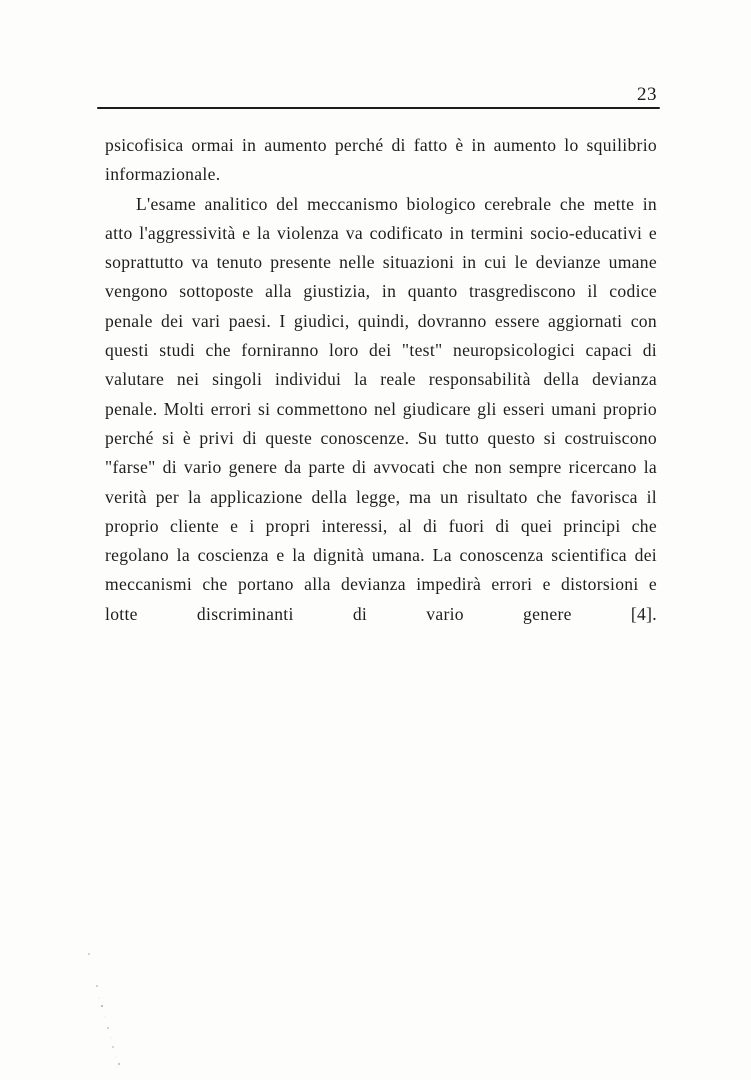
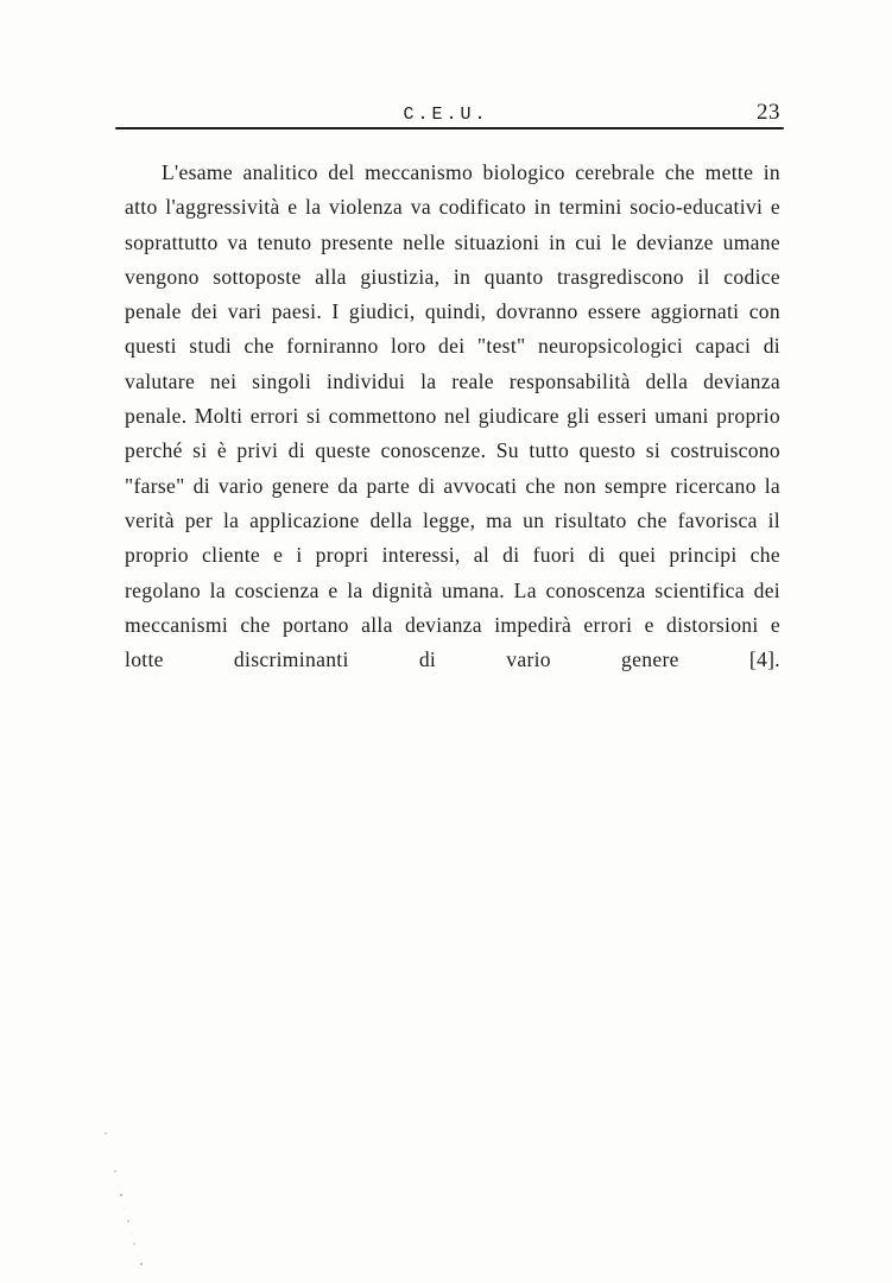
+ C.E.U.
  23
- psicofisica ormai in aumento perché di fatto è in aumento lo squilibrio informazionale.
  L'esame analitico del meccanismo biologico cerebrale che mette in atto l'aggressività e la violenza va codificato in termini socio-educativi e soprattutto va tenuto presente nelle situazioni in cui le devianze umane vengono sottoposte alla giustizia, in quanto trasgrediscono il codice penale dei vari paesi. I giudici, quindi, dovranno essere aggiornati con questi studi che forniranno loro dei "test" neuropsicologici capaci di valutare nei singoli individui la reale responsabilità della devianza penale. Molti errori si commettono nel giudicare gli esseri umani proprio perché si è privi di queste conoscenze. Su tutto questo si costruiscono "farse" di vario genere da parte di avvocati che non sempre ricercano la verità per la applicazione della legge, ma un risultato che favorisca il proprio cliente e i propri interessi, al di fuori di quei principi che regolano la coscienza e la dignità umana. La conoscenza scientifica dei meccanismi che portano alla devianza impedirà errori e distorsioni e lotte discriminanti di vario genere [4].
